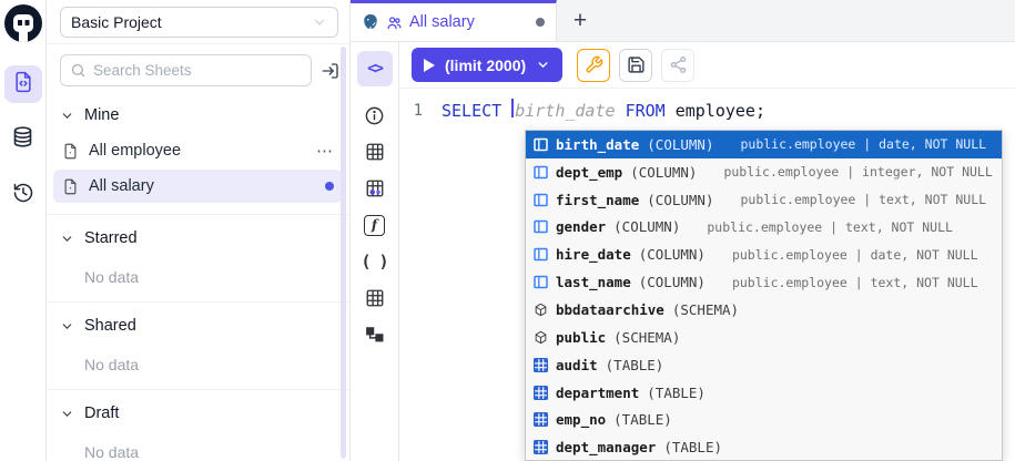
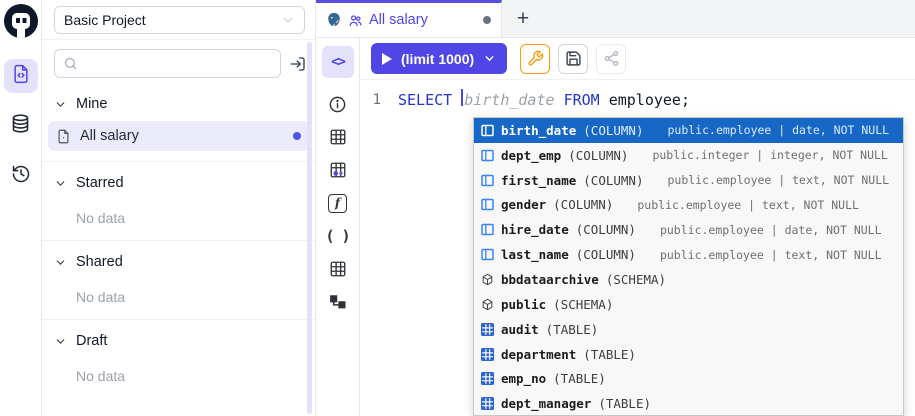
  Basic Project
- Search Sheets
  Mine
- All employee
- ⋯
  All salary
  Starred
  No data
  Shared
  No data
  Draft
  No data
  All salary
  +
  <>
  f
  ( )
- (limit 2000)
+ (limit 1000)
  1
  SELECT
  birth_date
  FROM
  employee;
  birth_date
  (COLUMN)
  public.employee | date, NOT NULL
  dept_emp
  (COLUMN)
- public.employee | integer, NOT NULL
+ public.integer | integer, NOT NULL
  first_name
  (COLUMN)
  public.employee | text, NOT NULL
  gender
  (COLUMN)
  public.employee | text, NOT NULL
  hire_date
  (COLUMN)
  public.employee | date, NOT NULL
  last_name
  (COLUMN)
  public.employee | text, NOT NULL
  bbdataarchive
  (SCHEMA)
  public
  (SCHEMA)
  audit
  (TABLE)
  department
  (TABLE)
  emp_no
  (TABLE)
  dept_manager
  (TABLE)
